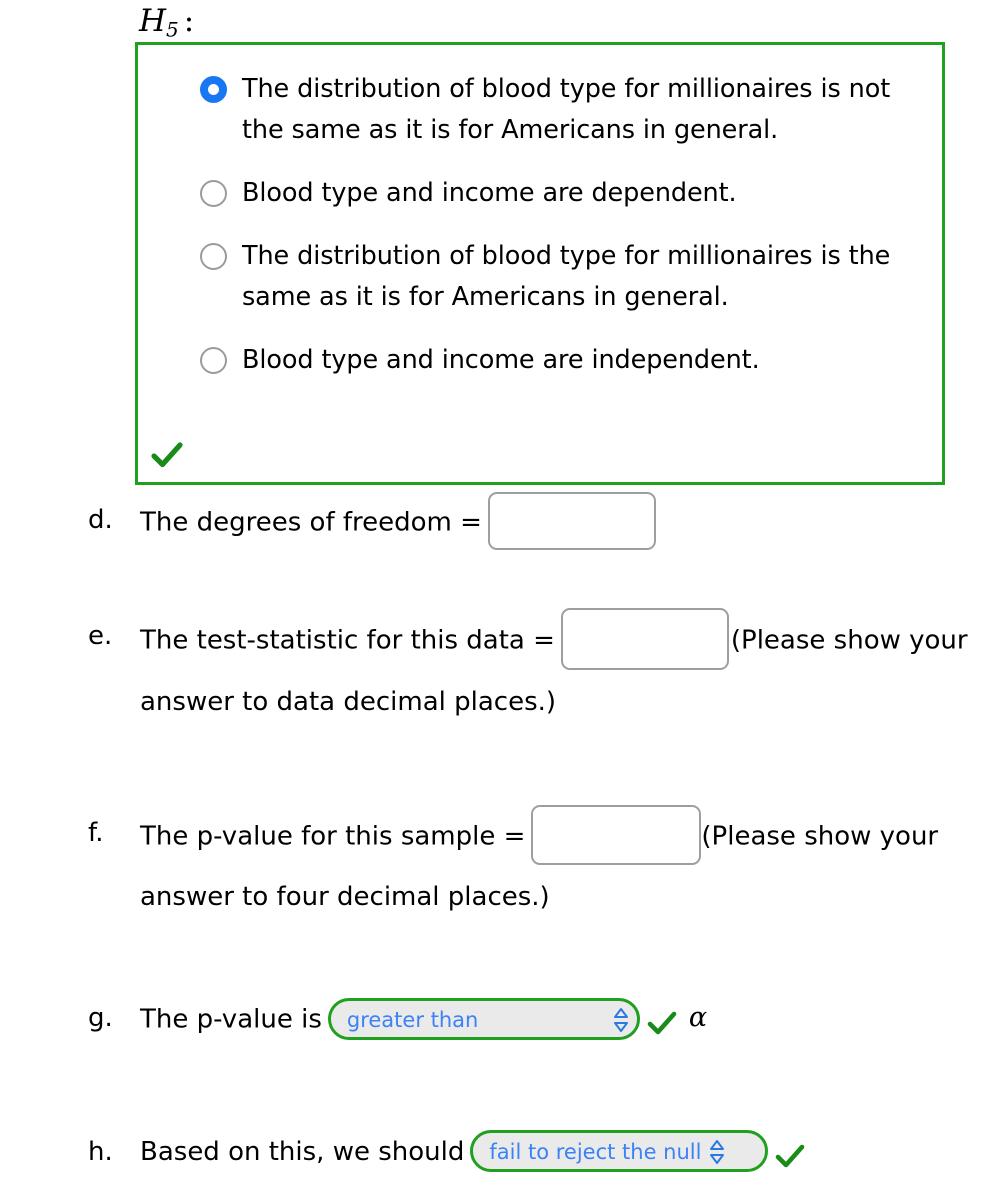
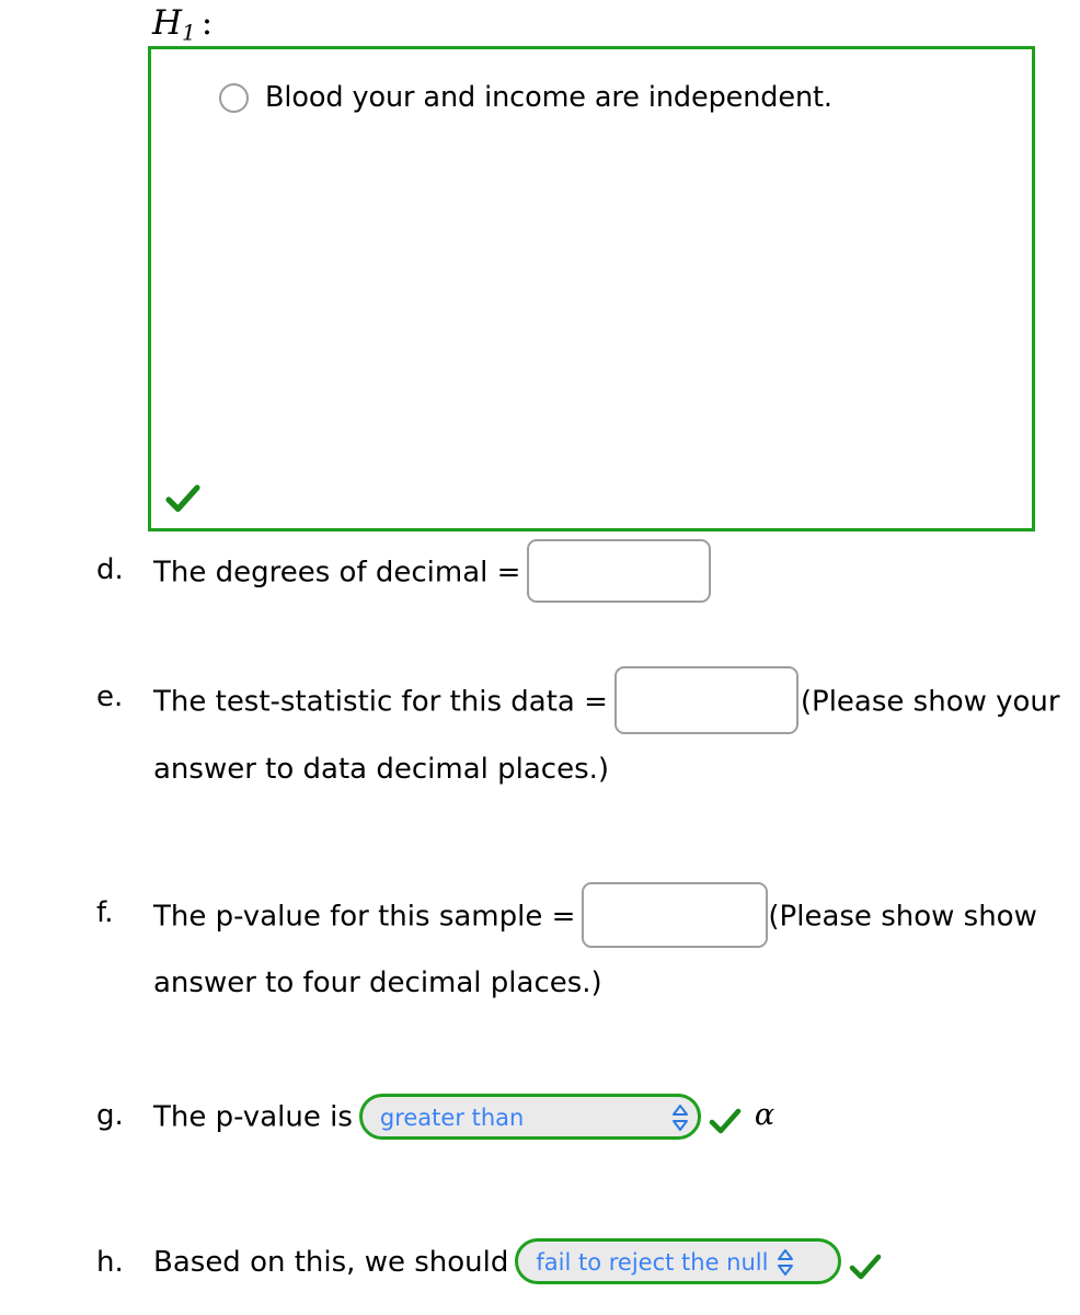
- H5 :
+ H1 :
- The distribution of blood type for millionaires is not the same as it is for Americans in general.
- Blood type and income are dependent.
- The distribution of blood type for millionaires is the same as it is for Americans in general.
- Blood type and income are independent.
+ Blood your and income are independent.
- d. The degrees of freedom =
+ d. The degrees of decimal =
  e. The test-statistic for this data = (Please show your answer to data decimal places.)
- f. The p-value for this sample = (Please show your answer to four decimal places.)
+ f. The p-value for this sample = (Please show show answer to four decimal places.)
  g. The p-value is greater than α
  h. Based on this, we should fail to reject the null
